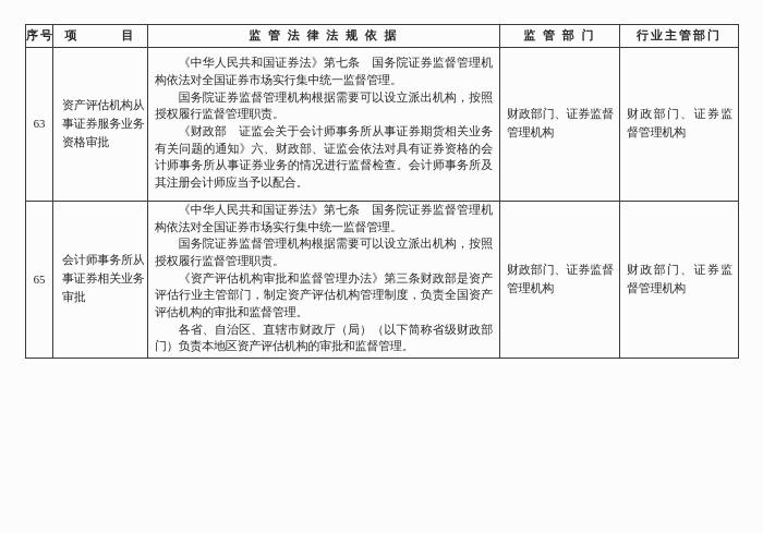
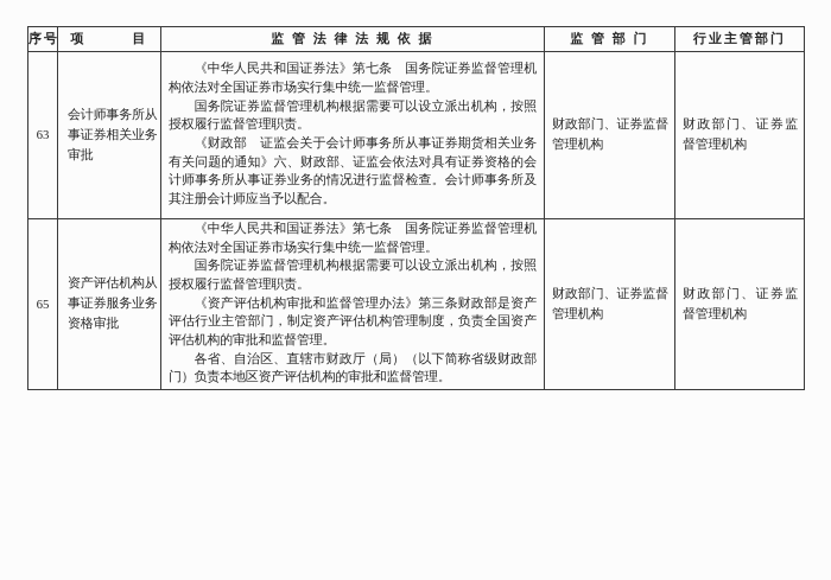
  序号	项 目	监 管 法 律 法 规 依 据	监 管 部 门	行业主管部门
- 63	资产评估机构从事证券服务业务资格审批	《中华人民共和国证券法》第七条 国务院证券监督管理机构依法对全国证券市场实行集中统一监督管理。 国务院证券监督管理机构根据需要可以设立派出机构，按照授权履行监督管理职责。 《财政部 证监会关于会计师事务所从事证券期货相关业务有关问题的通知》六、财政部、证监会依法对具有证券资格的会计师事务所从事证券业务的情况进行监督检查。会计师事务所及其注册会计师应当予以配合。	财政部门、证券监督管理机构	财政部门、证券监督管理机构
+ 63	会计师事务所从事证券相关业务审批	《中华人民共和国证券法》第七条 国务院证券监督管理机构依法对全国证券市场实行集中统一监督管理。 国务院证券监督管理机构根据需要可以设立派出机构，按照授权履行监督管理职责。 《财政部 证监会关于会计师事务所从事证券期货相关业务有关问题的通知》六、财政部、证监会依法对具有证券资格的会计师事务所从事证券业务的情况进行监督检查。会计师事务所及其注册会计师应当予以配合。	财政部门、证券监督管理机构	财政部门、证券监督管理机构
- 65	会计师事务所从事证券相关业务审批	《中华人民共和国证券法》第七条 国务院证券监督管理机构依法对全国证券市场实行集中统一监督管理。 国务院证券监督管理机构根据需要可以设立派出机构，按照授权履行监督管理职责。 《资产评估机构审批和监督管理办法》第三条财政部是资产评估行业主管部门，制定资产评估机构管理制度，负责全国资产评估机构的审批和监督管理。 各省、自治区、直辖市财政厅（局）（以下简称省级财政部门）负责本地区资产评估机构的审批和监督管理。	财政部门、证券监督管理机构	财政部门、证券监督管理机构
+ 65	资产评估机构从事证券服务业务资格审批	《中华人民共和国证券法》第七条 国务院证券监督管理机构依法对全国证券市场实行集中统一监督管理。 国务院证券监督管理机构根据需要可以设立派出机构，按照授权履行监督管理职责。 《资产评估机构审批和监督管理办法》第三条财政部是资产评估行业主管部门，制定资产评估机构管理制度，负责全国资产评估机构的审批和监督管理。 各省、自治区、直辖市财政厅（局）（以下简称省级财政部门）负责本地区资产评估机构的审批和监督管理。	财政部门、证券监督管理机构	财政部门、证券监督管理机构
